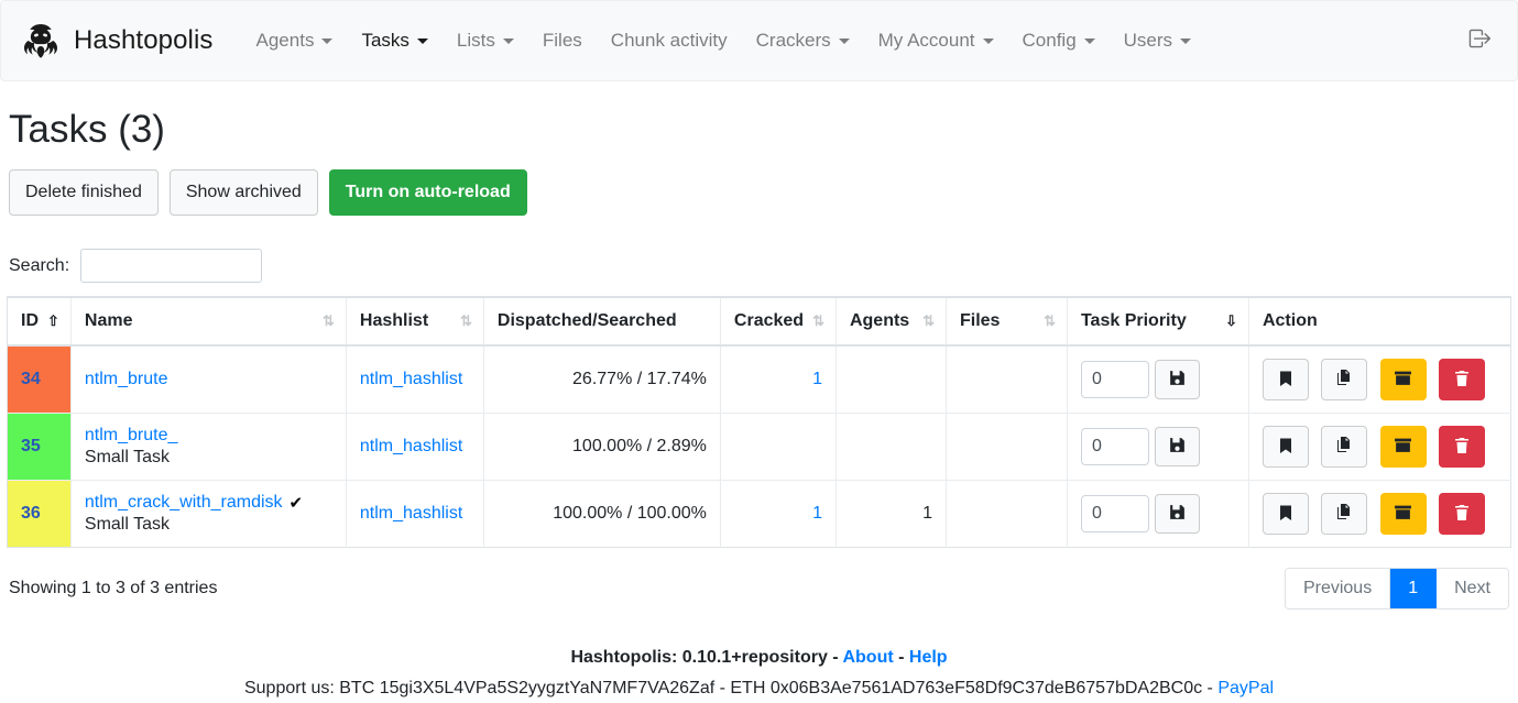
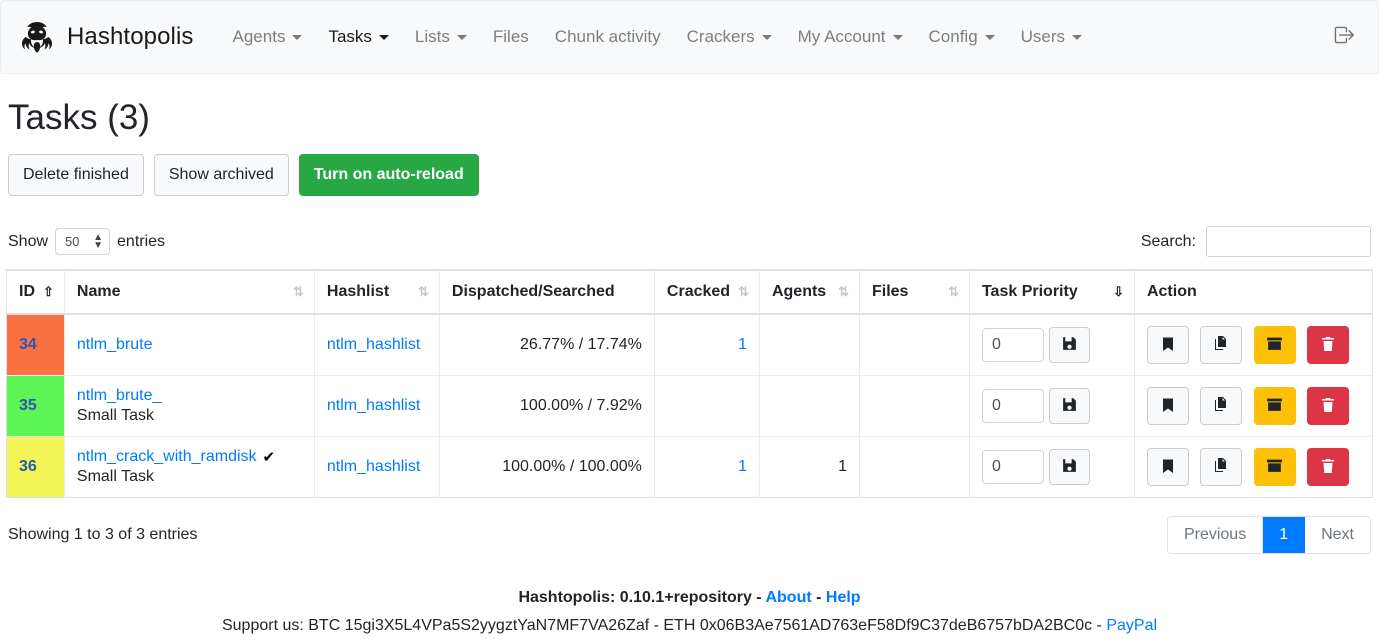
  Hashtopolis
  Agents
  Tasks
  Lists
  Files
  Chunk activity
  Crackers
  My Account
  Config
  Users
  Tasks (3)
  Delete finished
  Show archived
  Turn on auto-reload
+ Show
+ 50
+ ▲
+ ▼
+ entries
  Search:
  ID ⇧	Name ⇅	Hashlist ⇅	Dispatched/Searched	Cracked ⇅	Agents ⇅	Files ⇅	Task Priority ⇩	Action
  34	ntlm_brute	ntlm_hashlist	26.77% / 17.74%	1			0
- 35	ntlm_brute_ Small Task	ntlm_hashlist	100.00% / 2.89%				0
+ 35	ntlm_brute_ Small Task	ntlm_hashlist	100.00% / 7.92%				0
  36	ntlm_crack_with_ramdisk ✔ Small Task	ntlm_hashlist	100.00% / 100.00%	1	1		0
  Showing 1 to 3 of 3 entries
  Previous
  1
  Next
  Hashtopolis: 0.10.1+repository - About - Help
  Support us: BTC 15gi3X5L4VPa5S2yygztYaN7MF7VA26Zaf - ETH 0x06B3Ae7561AD763eF58Df9C37deB6757bDA2BC0c - PayPal
